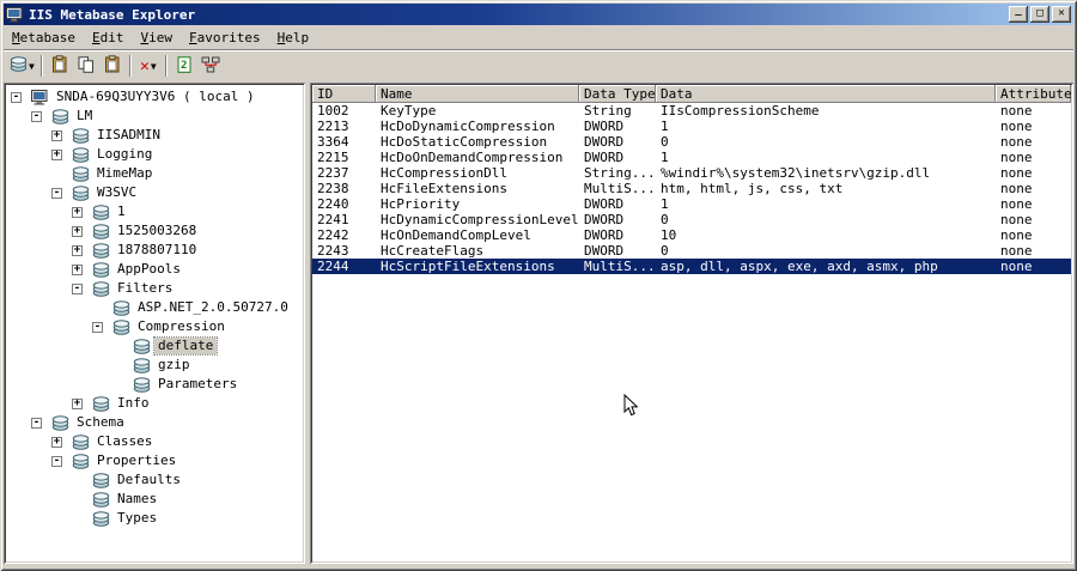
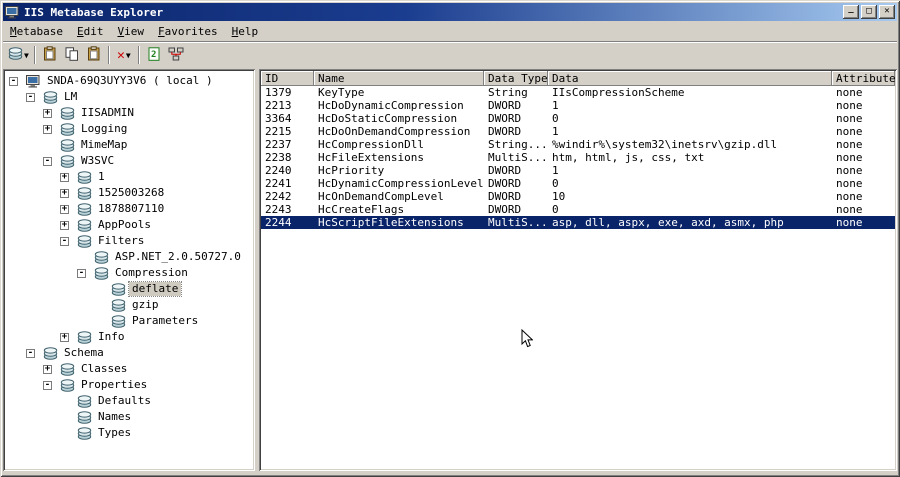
  IIS Metabase Explorer
  _
  □
  ✕
  Metabase
  Edit
  View
  Favorites
  Help
  ▼
  ✕
  ▼
  2
  -
  SNDA-69Q3UYY3V6 ( local )
  -
  LM
  +
  IISADMIN
  +
  Logging
  MimeMap
  -
  W3SVC
  +
  1
  +
  1525003268
  +
  1878807110
  +
  AppPools
  -
  Filters
  ASP.NET_2.0.50727.0
  -
  Compression
  deflate
  gzip
  Parameters
  +
  Info
  -
  Schema
  +
  Classes
  -
  Properties
  Defaults
  Names
  Types
  ID
  Name
  Data Type
  Data
  Attribute
- 1002
+ 1379
  KeyType
  String
  IIsCompressionScheme
  none
  2213
  HcDoDynamicCompression
  DWORD
  1
  none
  3364
  HcDoStaticCompression
  DWORD
  0
  none
  2215
  HcDoOnDemandCompression
  DWORD
  1
  none
  2237
  HcCompressionDll
  String...
  %windir%\system32\inetsrv\gzip.dll
  none
  2238
  HcFileExtensions
  MultiS...
  htm, html, js, css, txt
  none
  2240
  HcPriority
  DWORD
  1
  none
  2241
  HcDynamicCompressionLevel
  DWORD
  0
  none
  2242
  HcOnDemandCompLevel
  DWORD
  10
  none
  2243
  HcCreateFlags
  DWORD
  0
  none
  2244
  HcScriptFileExtensions
  MultiS...
  asp, dll, aspx, exe, axd, asmx, php
  none
